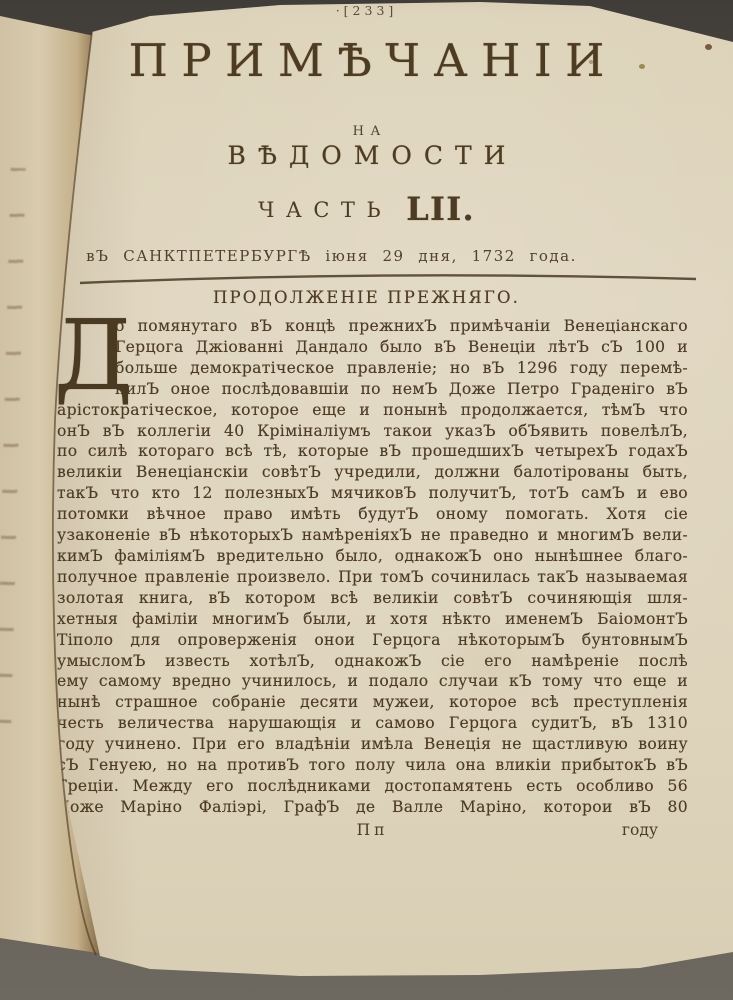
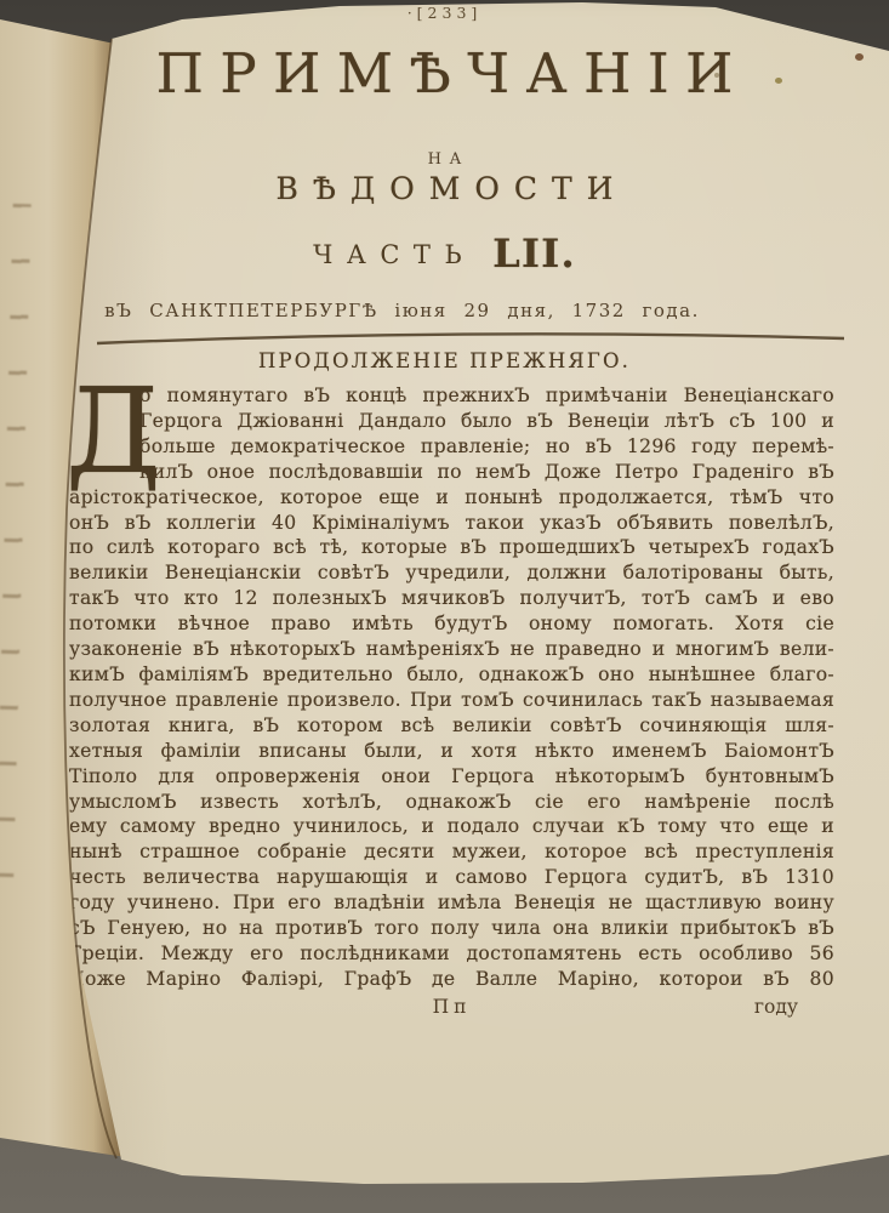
  ·[233]
  ПРИМѢЧАНІИ
  НА
  ВѢДОМОСТИ
  ЧАСТЬ LII.
  вЪ САНКТПЕТЕРБУРГѢ іюня 29 дня, 1732 года.
  ПРОДОЛЖЕНІЕ ПРЕЖНЯГО.
  Д
  о помянутаго вЪ концѣ прежнихЪ примѣчаніи Венеціанскаго
  Герцога Джіованні Дандало было вЪ Венеціи лѣтЪ сЪ 100 и
  больше демократіческое правленіе; но вЪ 1296 году перемѣ-
  нилЪ оное послѣдовавшіи по немЪ Доже Петро Граденіго вЪ
  арістократіческое, которое еще и понынѣ продолжается, тѣмЪ что
  онЪ вЪ коллегіи 40 Кріміналіумъ такои указЪ обЪявить повелѣлЪ,
  по силѣ котораго всѣ тѣ, которые вЪ прошедшихЪ четырехЪ годахЪ
  великіи Венеціанскіи совѣтЪ учредили, должни балотірованы быть,
  такЪ что кто 12 полезныхЪ мячиковЪ получитЪ, тотЪ самЪ и ево
  потомки вѣчное право имѣть будутЪ оному помогать. Хотя сіе
  узаконеніе вЪ нѣкоторыхЪ намѣреніяхЪ не праведно и многимЪ вели-
  кимЪ фаміліямЪ вредительно было, однакожЪ оно нынѣшнее благо-
  получное правленіе произвело. При томЪ сочинилась такЪ называемая
  золотая книга, вЪ котором всѣ великіи совѣтЪ сочиняющія шля-
- хетныя фаміліи многимЪ были, и хотя нѣкто именемЪ БаіомонтЪ
+ хетныя фаміліи вписаны были, и хотя нѣкто именемЪ БаіомонтЪ
  Тіполо для опроверженія онои ГерцогамЪ бунтовнымЪ
  умысломЪ известь хотѣлЪ, однакожЪмѣреніе послѣ
  ему самому вредно учинилось, и подало тому что еще и
  нынѣ страшное собраніе десяти мужеи, к всѣ преступленія
  честь величества нарушающія и самово Герцога судитЪ, вЪ 1310
  году учинено. При его владѣніи имѣла Венеція не щастливую воину
  сЪ Генуею, но на противЪ того полу чила она вликіи прибытокЪ вЪ
  реціи. Между его послѣдниками достопамятень есть особливо 56
  оже Маріно Фаліэрі, ГрафЪ де Валле Маріно, которои вЪ 80
  Пп
  году
